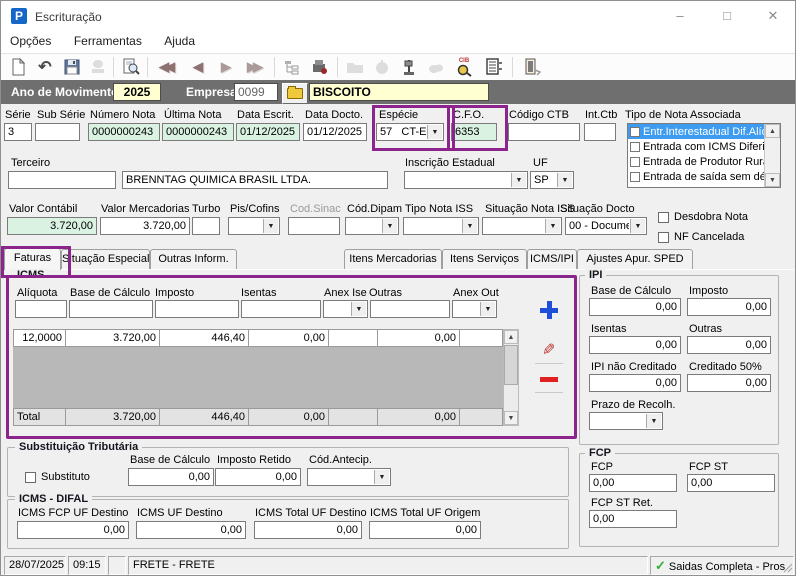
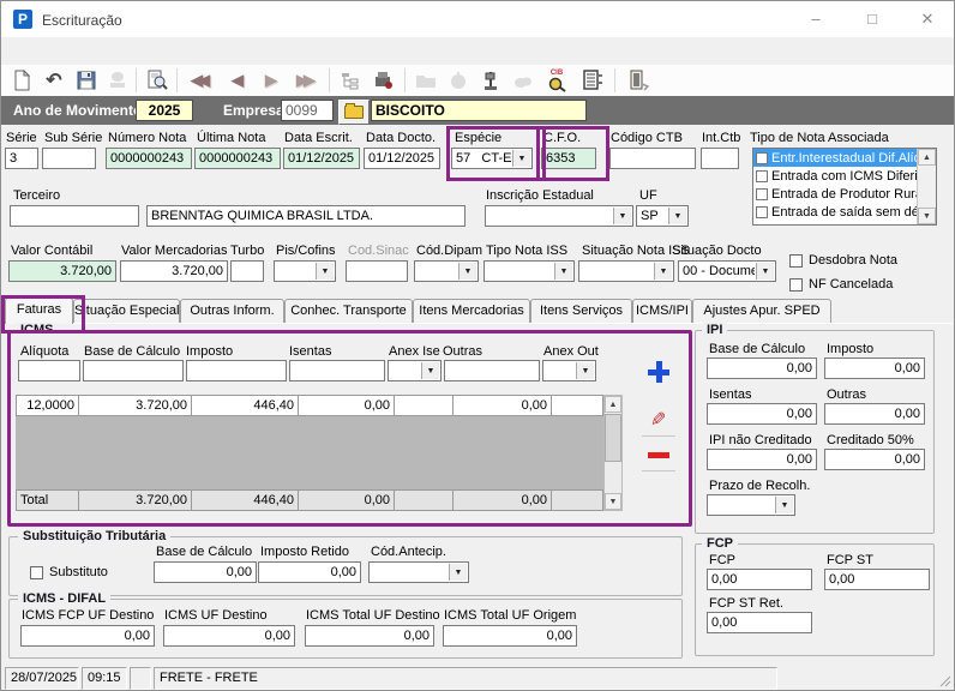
  P
  Escrituração
  –
  □
  ✕
- Opções Ferramentas Ajuda
  ↶
  ◀◀
  ◀
  ▶
  ▶▶
  Ano de Moviment
  2025
  Empres
  0099
  BISCOITO
  Série
  Sub Série
  Número Nota
  Última Nota
  Data Escrit.
  Data Docto.
  Espécie
  C.F.O.
  Código CTB
  Int.Ctb
  Tipo de Nota Associada
  3
  0000000243
  0000000243
  01/12/2025
  01/12/2025
  57 CT-E
  6353
  Entr.Interestadual Dif.Alí
  Entrada com ICMS Difer
  Entrada de Produtor Rur
  Entrada de saída sem dé
  Terceiro
  BRENNTAG QUIMICA BRASIL LTDA.
  Inscrição Estadual
  UF
  SP
  Valor Contábil
  Valor Mercadorias
  Turbo
  Pis/Cofins
  Cod.Sinac
  Cód.Dipam
  Tipo Nota ISS
  Situação Nota ISS
  Situação Docto
  3.720,00
  3.720,00
  00 - Docume
  Desdobra Nota
  NF Cancelada
  Faturas
  Situação Especial
  Outras Inform.
+ Conhec. Transporte
  Itens Mercadorias
  Itens Serviços
  ICMS/IPI
  Ajustes Apur. SPED
  ICMS
  Alíquota
  Base de Cálculo
  Imposto
  Isentas
  Anex Ise
  Outras
  Anex Out
  12,0000
  3.720,00
  446,40
  0,00
  0,00
  Total
  3.720,00
  446,40
  0,00
  0,00
  IPI
  Base de Cálculo
  Imposto
  0,00
  0,00
  Isentas
  Outras
  0,00
  0,00
  IPI não Creditado
  Creditado 50%
  0,00
  0,00
  Prazo de Recolh.
  Substituição Tributária
  Base de Cálculo
  Imposto Retido
  Cód.Antecip.
  Substituto
  0,00
  0,00
  ICMS - DIFAL
  ICMS FCP UF Destino
  ICMS UF Destino
  ICMS Total UF Destino
  ICMS Total UF Origem
  0,00
  0,00
  0,00
  0,00
  FCP
  FCP
  FCP ST
  0,00
  0,00
  FCP ST Ret.
  0,00
  28/07/2025
  09:15
  FRETE - FRETE
- ✓ Saidas Completa - Pros
